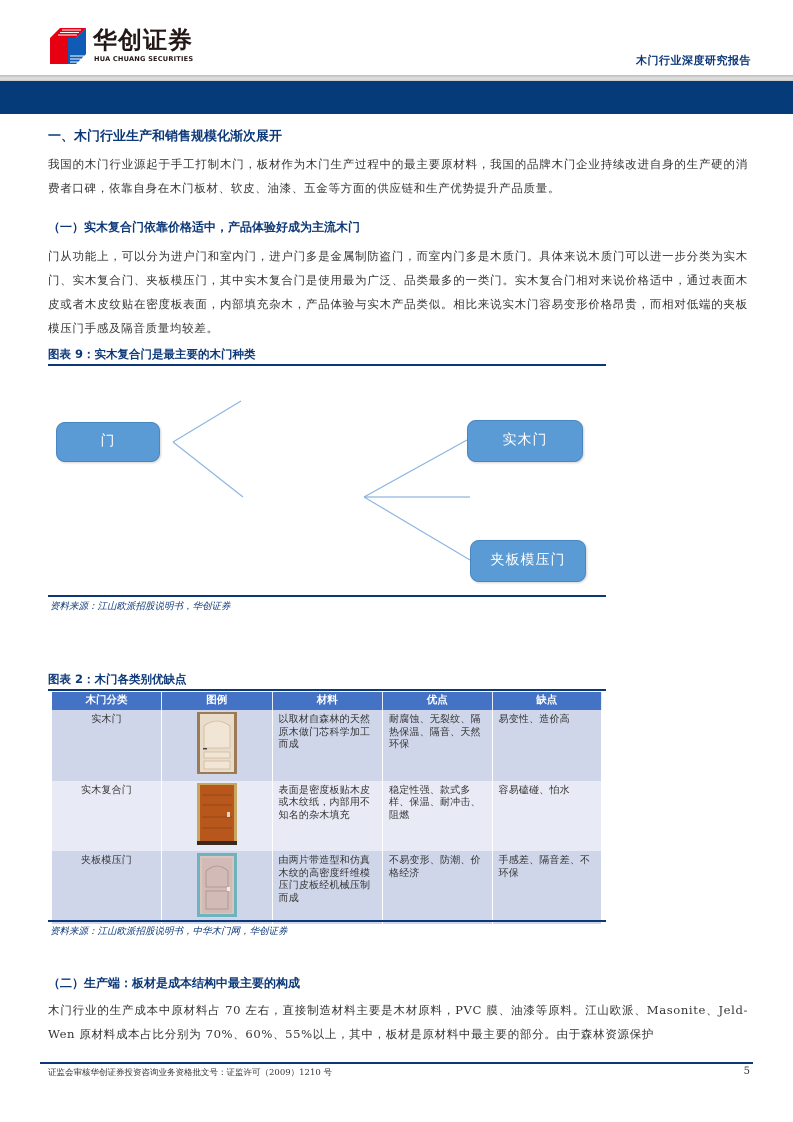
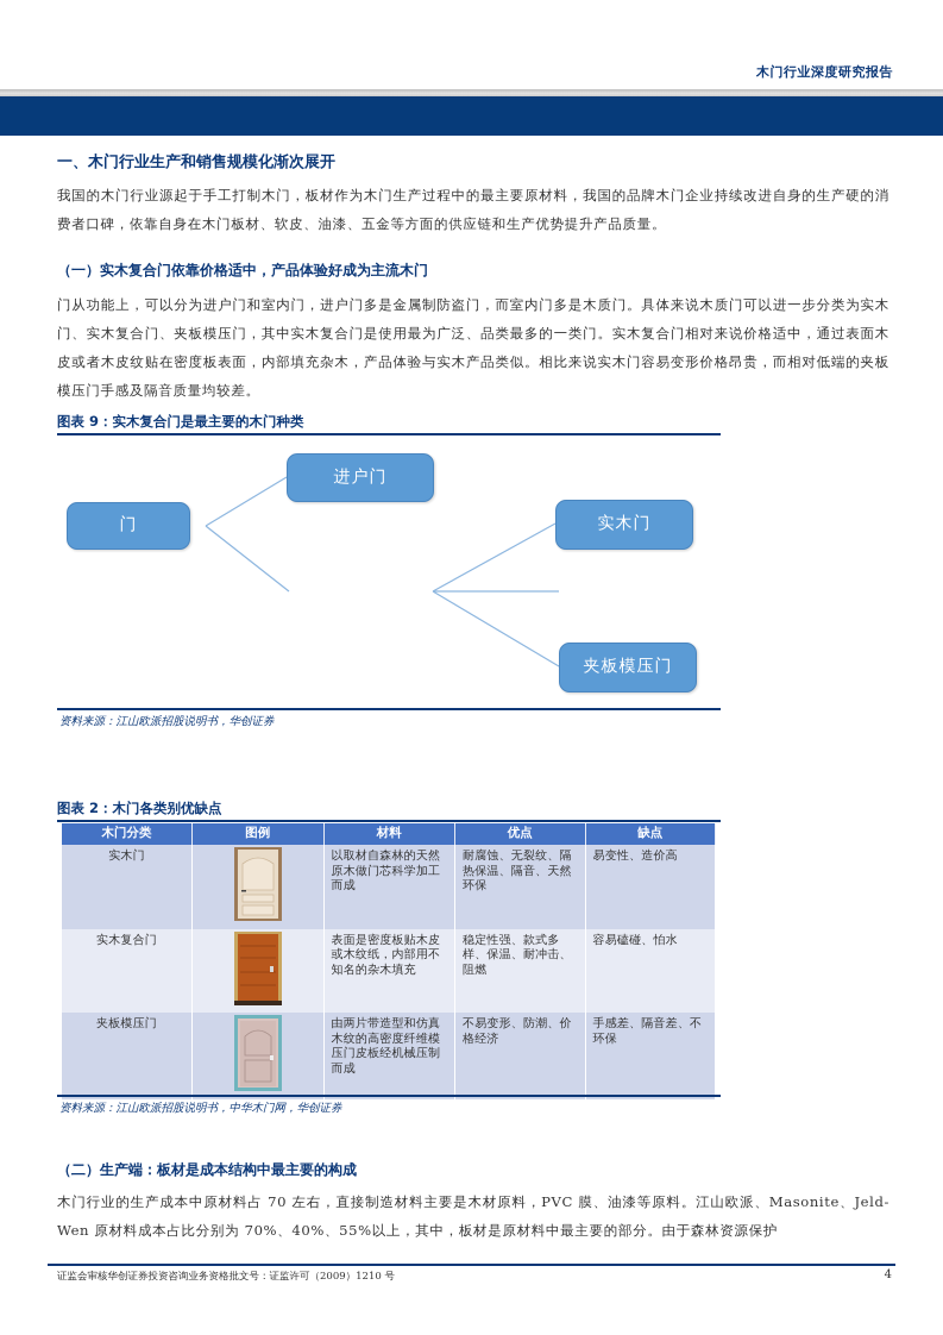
- 华创证券
- HUA CHUANG SECURITIES
  木门行业深度研究报告
  一、木门行业生产和销售规模化渐次展开
  我国的木门行业源起于手工打制木门，板材作为木门生产过程中的最主要原材料，我国的品牌木门企业持续改进自身的生产硬的消费者口碑，依靠自身在木门板材、软皮、油漆、五金等方面的供应链和生产优势提升产品质量。
  （一）实木复合门依靠价格适中，产品体验好成为主流木门
  门从功能上，可以分为进户门和室内门，进户门多是金属制防盗门，而室内门多是木质门。具体来说木质门可以进一步分类为实木门、实木复合门、夹板模压门，其中实木复合门是使用最为广泛、品类最多的一类门。实木复合门相对来说价格适中，通过表面木皮或者木皮纹贴在密度板表面，内部填充杂木，产品体验与实木产品类似。相比来说实木门容易变形价格昂贵，而相对低端的夹板模压门手感及隔音质量均较差。
  图表 9：实木复合门是最主要的木门种类
  门
+ 进户门
  实木门
  夹板模压门
  资料来源：江山欧派招股说明书，华创证券
  图表 2：木门各类别优缺点
  木门分类	图例	材料	优点	缺点
  实木门		以取材自森林的天然原木做门芯科学加工而成	耐腐蚀、无裂纹、隔热保温、隔音、天然环保	易变性、造价高
  实木复合门		表面是密度板贴木皮或木纹纸，内部用不知名的杂木填充	稳定性强、款式多样、保温、耐冲击、阻燃	容易磕碰、怕水
  夹板模压门		由两片带造型和仿真木纹的高密度纤维模压门皮板经机械压制而成	不易变形、防潮、价格经济	手感差、隔音差、不环保
  资料来源：江山欧派招股说明书，中华木门网，华创证券
  （二）生产端：板材是成本结构中最主要的构成
- 木门行业的生产成本中原材料占 70 左右，直接制造材料主要是木材原料，PVC 膜、油漆等原料。江山欧派、Masonite、Jeld-Wen 原材料成本占比分别为 70%、60%、55%以上，其中，板材是原材料中最主要的部分。由于森林资源保护
+ 木门行业的生产成本中原材料占 70 左右，直接制造材料主要是木材原料，PVC 膜、油漆等原料。江山欧派、Masonite、Jeld-Wen 原材料成本占比分别为 70%、40%、55%以上，其中，板材是原材料中最主要的部分。由于森林资源保护
  证监会审核华创证券投资咨询业务资格批文号：证监许可（2009）1210 号
- 5
+ 4
